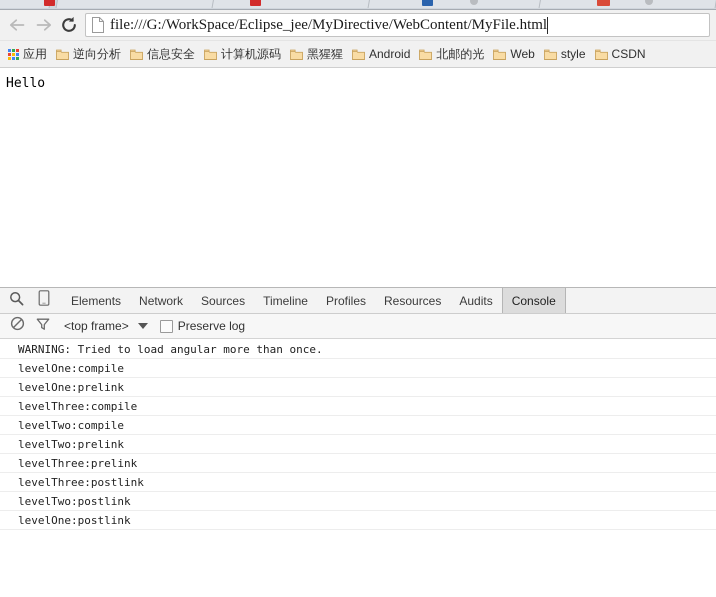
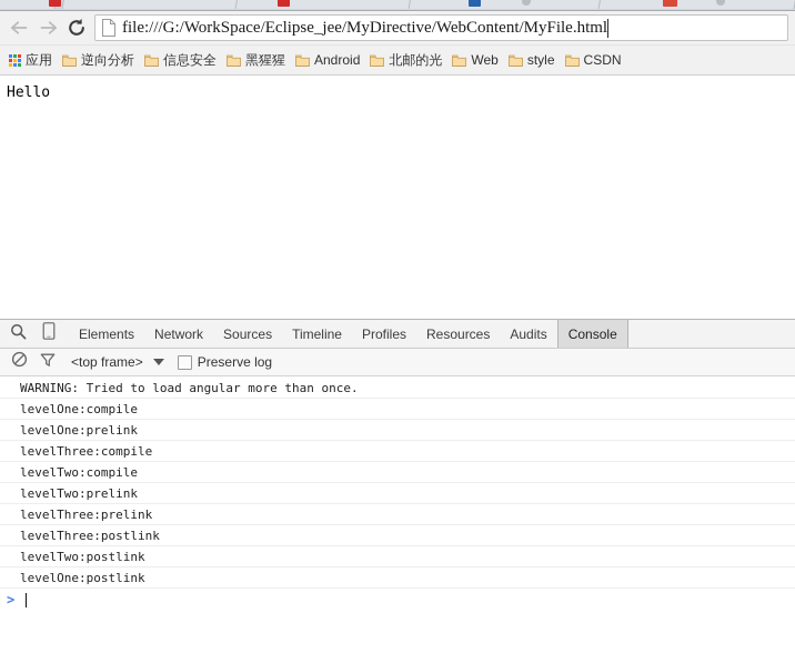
  file:///G:/WorkSpace/Eclipse_jee/MyDirective/WebContent/MyFile.html
  应用
  逆向分析
  信息安全
- 计算机源码
  黑猩猩
  Android
  北邮的光
  Web
  style
  CSDN
  Hello
  Elements
  Network
  Sources
  Timeline
  Profiles
  Resources
  Audits
  Console
  <top frame>
  Preserve log
  WARNING: Tried to load angular more than once.
  levelOne:compile
  levelOne:prelink
  levelThree:compile
  levelTwo:compile
  levelTwo:prelink
  levelThree:prelink
  levelThree:postlink
  levelTwo:postlink
  levelOne:postlink
+ >
